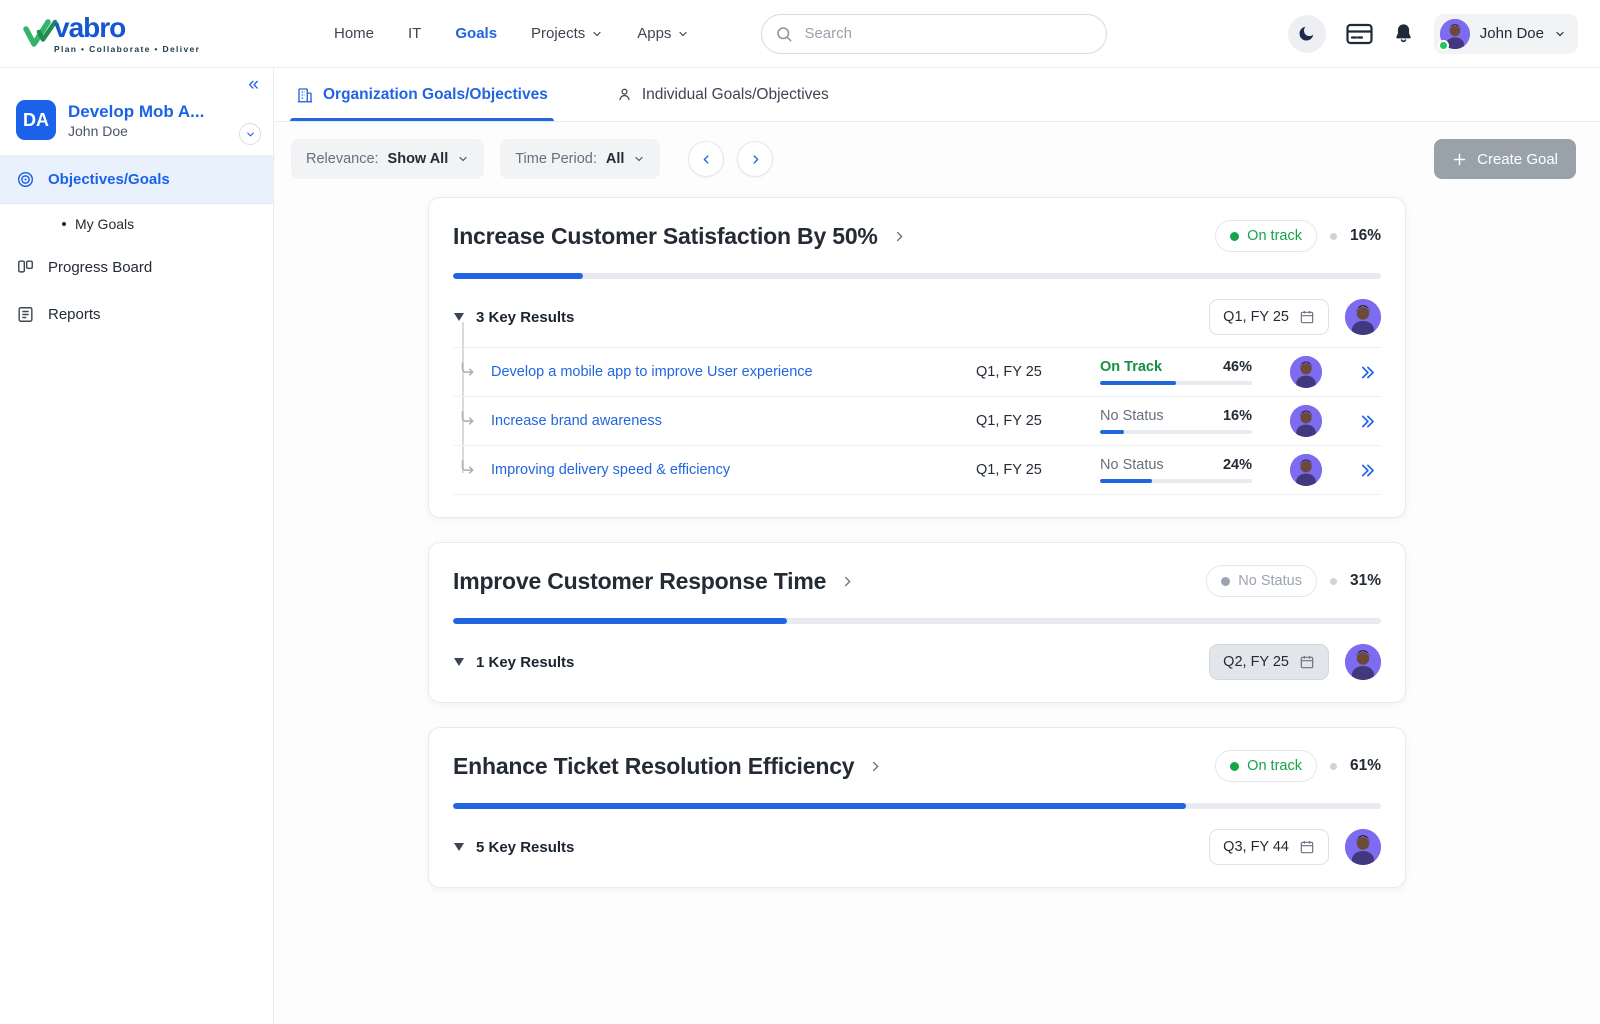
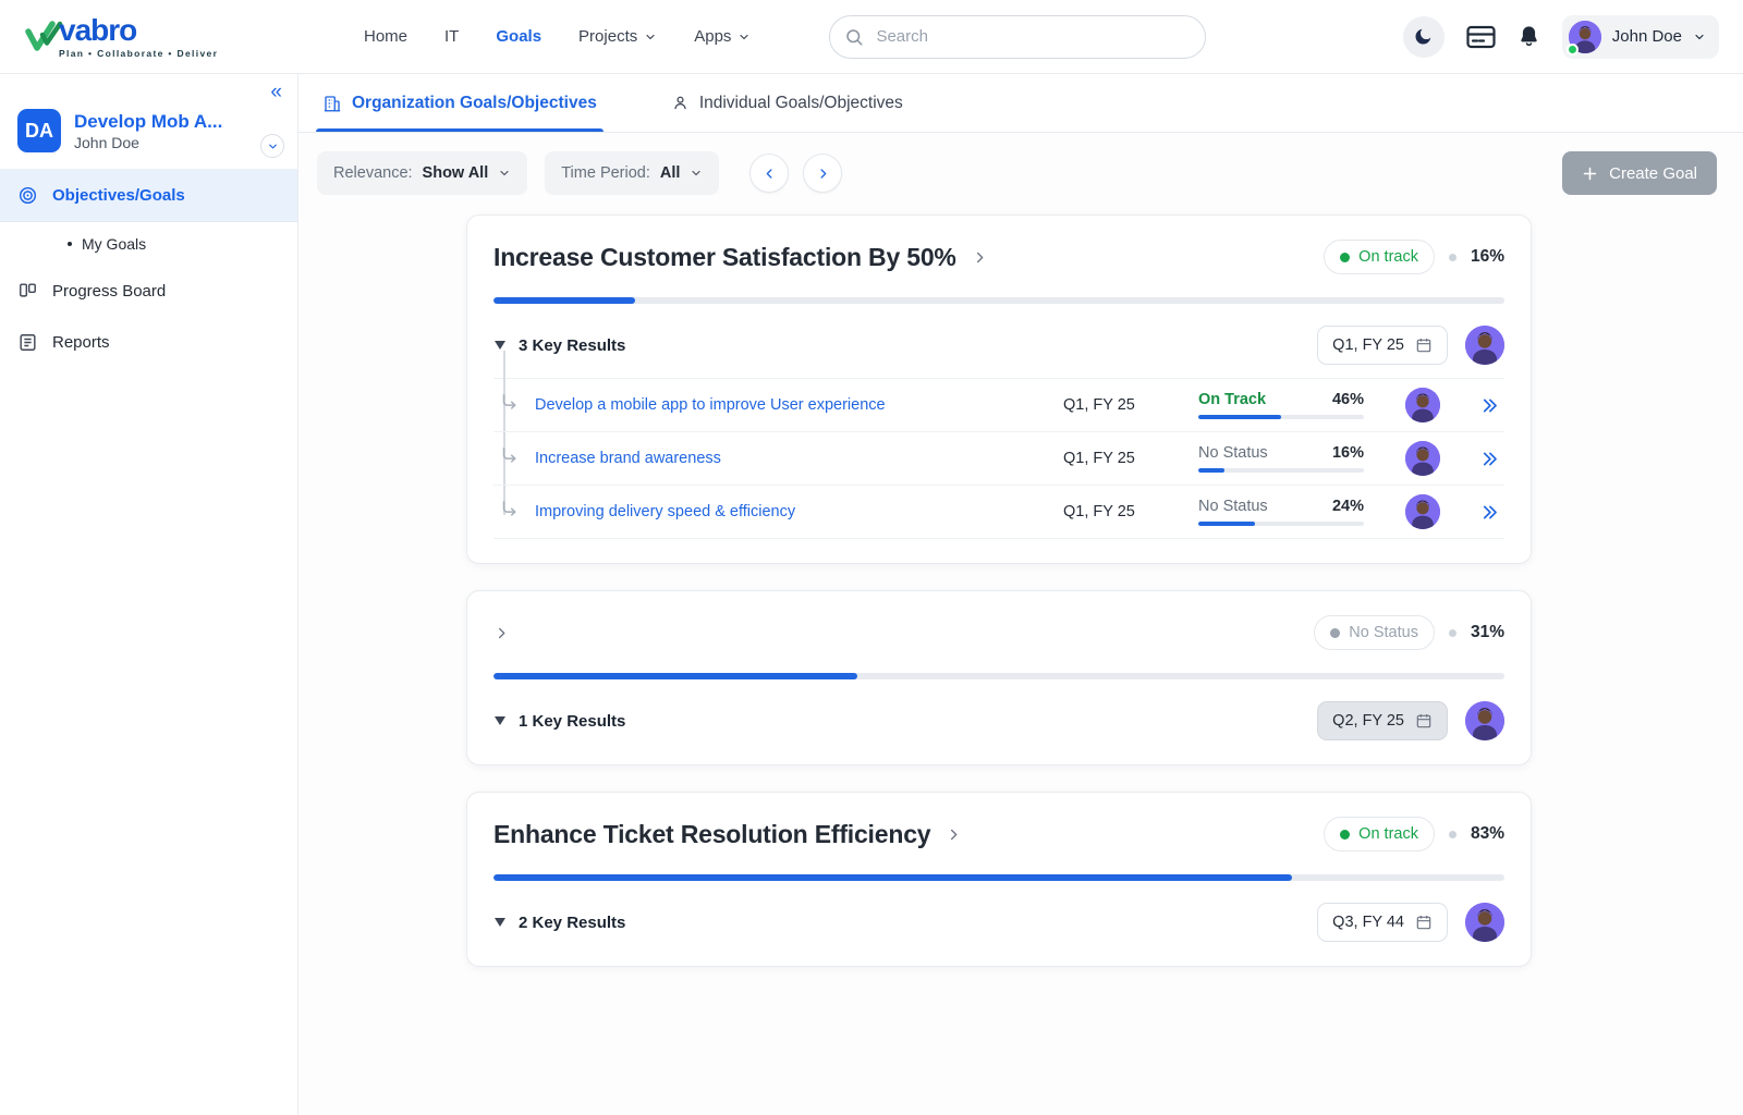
  vabro
  Plan • Collaborate • Deliver
  Home
  IT
  Goals
  Projects
  Apps
  Search
  John Doe
  «
  DA
  Develop Mob A...
  John Doe
  Objectives/Goals
  My Goals
  Progress Board
  Reports
  Organization Goals/Objectives
  Individual Goals/Objectives
  Relevance:
  Show All
  Time Period:
  All
  Create Goal
  Increase Customer Satisfaction By 50%
  On track
  16%
  3 Key Results
  Q1, FY 25
  Develop a mobile app to improve User experience
  Q1, FY 25
  On Track
  46%
  Increase brand awareness
  Q1, FY 25
  No Status
  16%
  Improving delivery speed & efficiency
  Q1, FY 25
  No Status
  24%
- Improve Customer Response Time
  No Status
  31%
  1 Key Results
  Q2, FY 25
  Enhance Ticket Resolution Efficiency
  On track
- 61%
+ 83%
- 5 Key Results
+ 2 Key Results
  Q3, FY 44
